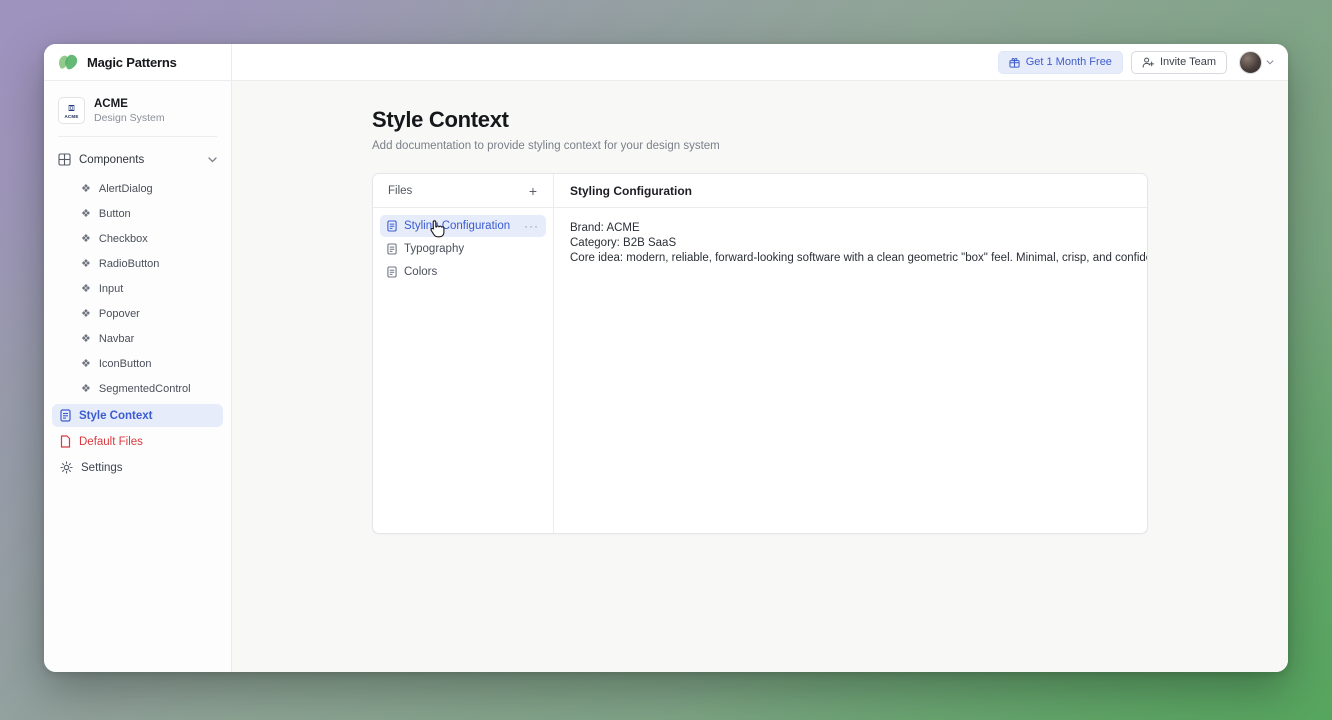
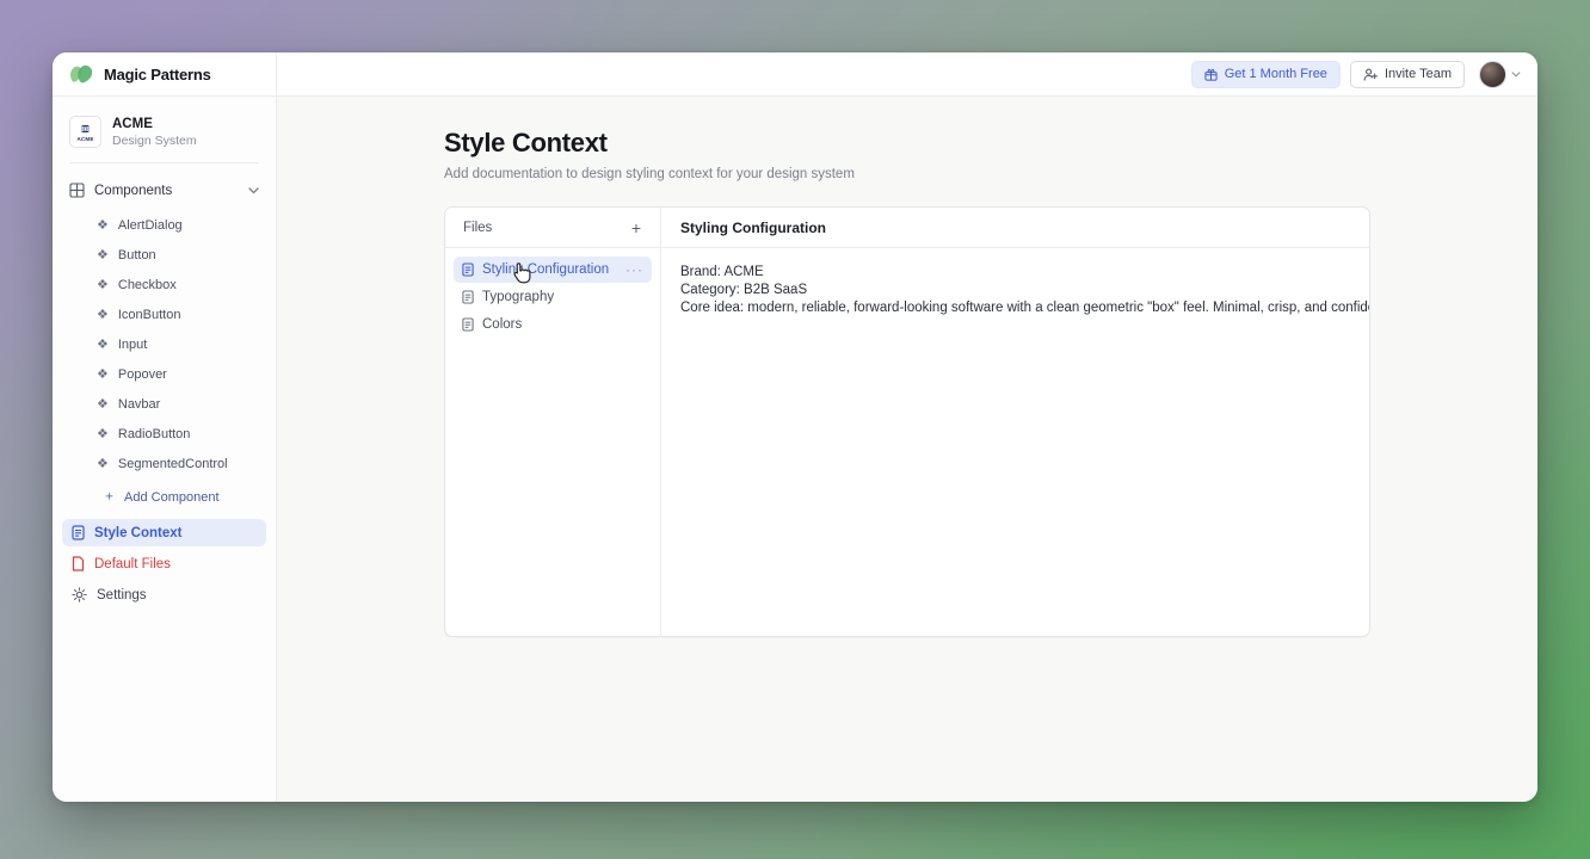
  Magic Patterns
  ⧈
  ACME
  Design System
  Components
  ❖
  AlertDialog
  ❖
  Button
  ❖
  Checkbox
  ❖
- RadioButton
+ IconButton
  ❖
  Input
  ❖
  Popover
  ❖
  Navbar
  ❖
- IconButton
+ RadioButton
  ❖
  SegmentedControl
+ ＋
+ Add Component
  Style Context
  Default Files
  Settings
  Get 1 Month Free
  Invite Team
  Style Context
- Add documentation to provide styling context for your design system
+ Add documentation to design styling context for your design system
  Files
  +
  Stylin Configuration
  ···
  Typography
  Colors
  Styling Configuration
  Brand: ACME
  Category: B2B SaaS
  Core idea: modern, reliable, forward-looking software with a clean geometric "box" feel. Minimal, crisp, and confid
